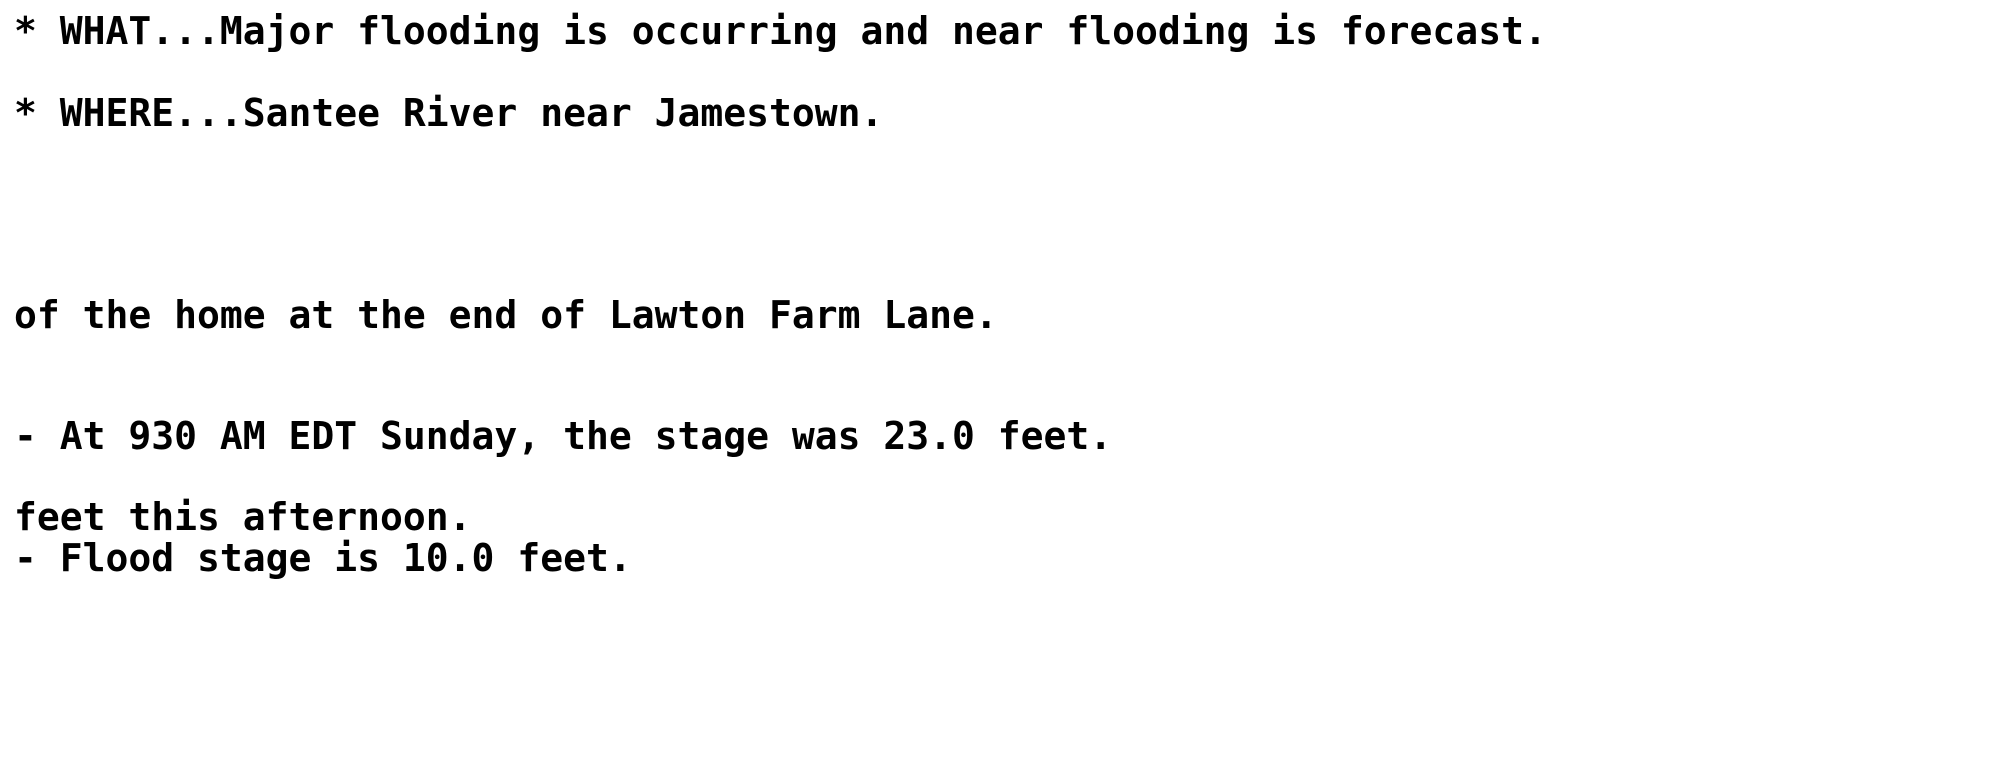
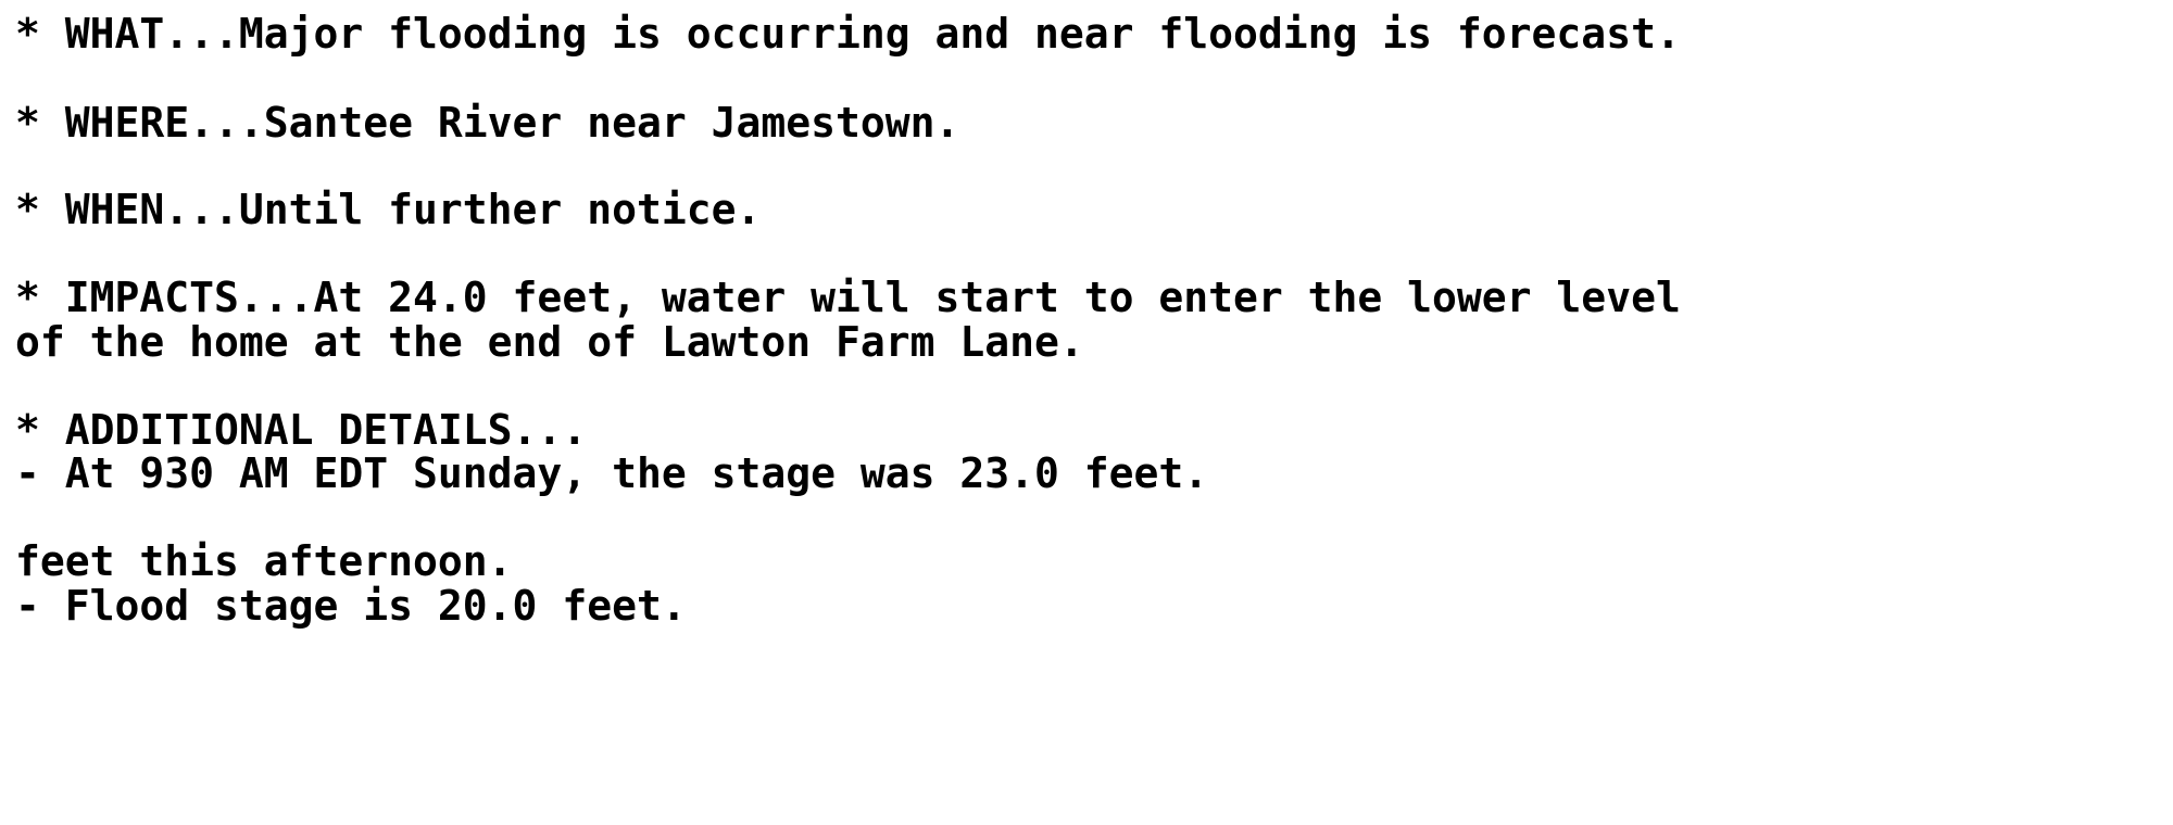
  * WHAT...Major flooding is occurring and near flooding is forecast.
  * WHERE...Santee River near Jamestown.
+ * WHEN...Until further notice.
+ * IMPACTS...At 24.0 feet, water will start to enter the lower level
  of the home at the end of Lawton Farm Lane.
+ * ADDITIONAL DETAILS...
  - At 930 AM EDT Sunday, the stage was 23.0 feet.
  feet this afternoon.
- - Flood stage is 10.0 feet.
+ - Flood stage is 20.0 feet.
